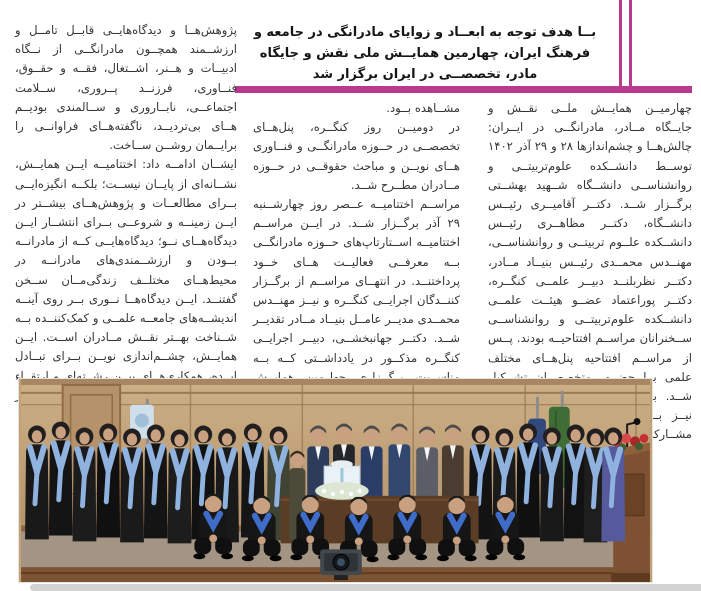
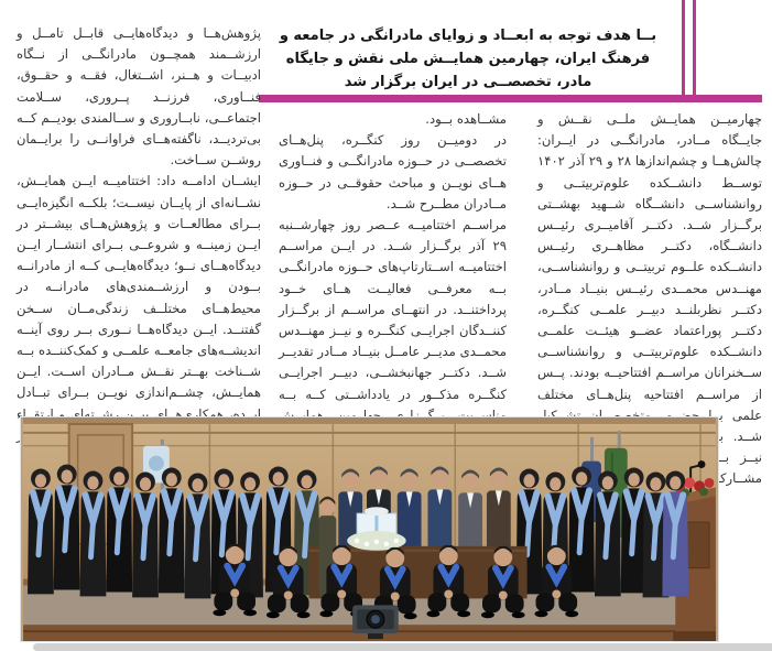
  بــا هدف توجه به ابعــاد و زوایای مادرانگی در جامعه و فرهنگ ایران، چهارمین همایــش ملی نقش و جایگاه مادر، تخصصــی در ایران برگزار شد
  چهارمیــن همایــش ملــی نقــش و جایــگاه مــادر، مادرانگــی در ایــران: چالش‌هــا و چشم‌اندازها ۲۸ و ۲۹ آذر ۱۴۰۲ توســط دانشــکده علوم‌تربیتــی و روانشناســی دانشــگاه شــهید بهشــتی برگــزار شــد. دکتــر آقامیــری رئیــس دانشــگاه، دکتــر مظاهــری رئیــس دانشــکده علــوم تربیتــی و روانشناســی، مهنــدس محمــدی رئیــس بنیــاد مــادر، دکتــر نظربلنــد دبیــر علمــی کنگــره، دکتــر پوراعتماد عضــو هیئــت علمــی دانشــکده علوم‌تربیتــی و روانشناســی ســخنرانان مراســم افتتاحیــه بودند. پــس از مراســم افتتاحیه پنل‌هــای مختلف علمی بــا حضــور متخصصــان تشــکیل شــد. ب نیــز بــ مشــارک
  مشــاهده بــود.
  در دومیــن روز کنگــره، پنل‌هــای تخصصــی در حــوزه مادرانگــی و فنــاوری هــای نویــن و مباحث حقوقــی در حــوزه مــادران مطــرح شــد.
  مراســم اختتامیــه عــصر روز چهارشــنبه ۲۹ آذر برگــزار شــد. در ایــن مراســم اختتامیــه اســتارتاپ‌های حــوزه مادرانگــی بــه معرفــی فعالیــت هــای خــود پرداختنــد. در انتهــای مراســم از برگــزار کننــدگان اجرایــی کنگــره و نیــز مهنــدس محمــدی مدیــر عامــل بنیــاد مــادر تقدیــر شــد. دکتــر جهانبخشــی، دبیــر اجرایــی کنگــره مذکــور در یادداشــتی کــه بــه مناســبت برگــزاری چهارمین همایــش
- پژوهش‌هــا و دیدگاه‌هایــی قابــل تامــل و ارزشــمند همچــون مادرانگــی از نــگاه ادبیــات و هــنر، اشــتغال، فقــه و حقــوق، فنــاوری، فرزنــد پــروری، ســلامت اجتماعــی، نابــاروری و ســالمندی بودیــم هــای بی‌تردیــد، ناگفته‌هــای فراوانــی را برایــمان روشــن ســاخت.
+ پژوهش‌هــا و دیدگاه‌هایــی قابــل تامــل و ارزشــمند همچــون مادرانگــی از نــگاه ادبیــات و هــنر، اشــتغال، فقــه و حقــوق، فنــاوری، فرزنــد پــروری، ســلامت اجتماعــی، نابــاروری و ســالمندی بودیــم کــه بی‌تردیــد، ناگفته‌هــای فراوانــی را برایــمان روشــن ســاخت.
  ایشــان ادامــه داد: اختتامیــه ایــن همایــش، نشــانهای از پایــان نیســت؛ بلکــه انگیزه‌ایــی بــرای مطالعــات و پژوهش‌هــای بیشــتر در ایــن زمینــه و شروعــی بــرای انتشــار ایــن دیدگاه‌هــای نــو؛ دیدگاه‌هایــی کــه از مادرانــه بــودن و ارزشــمندی‌های مادرانــه در محیط‌هــای مختلــف زندگی‌مــان ســخن گفتنــد. ایــن دیدگاه‌هــا نــوری بــر روی آینــه اندیشــه‌های جامعــه علمــی و کمک‌کننــده بــه شــناخت بهــتر نقــش مــادران اســت. ایــن همایــش، چشــم‌اندازی نویــن بــرای تبــادل ایــده، همکاری‌هــای بیــن رشــته‌ای و ارتقــاء
